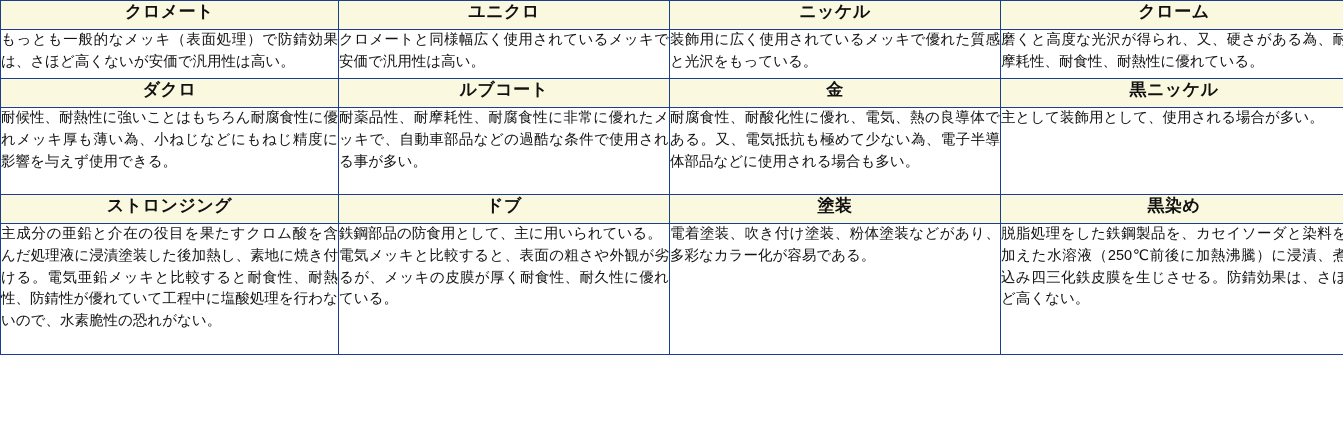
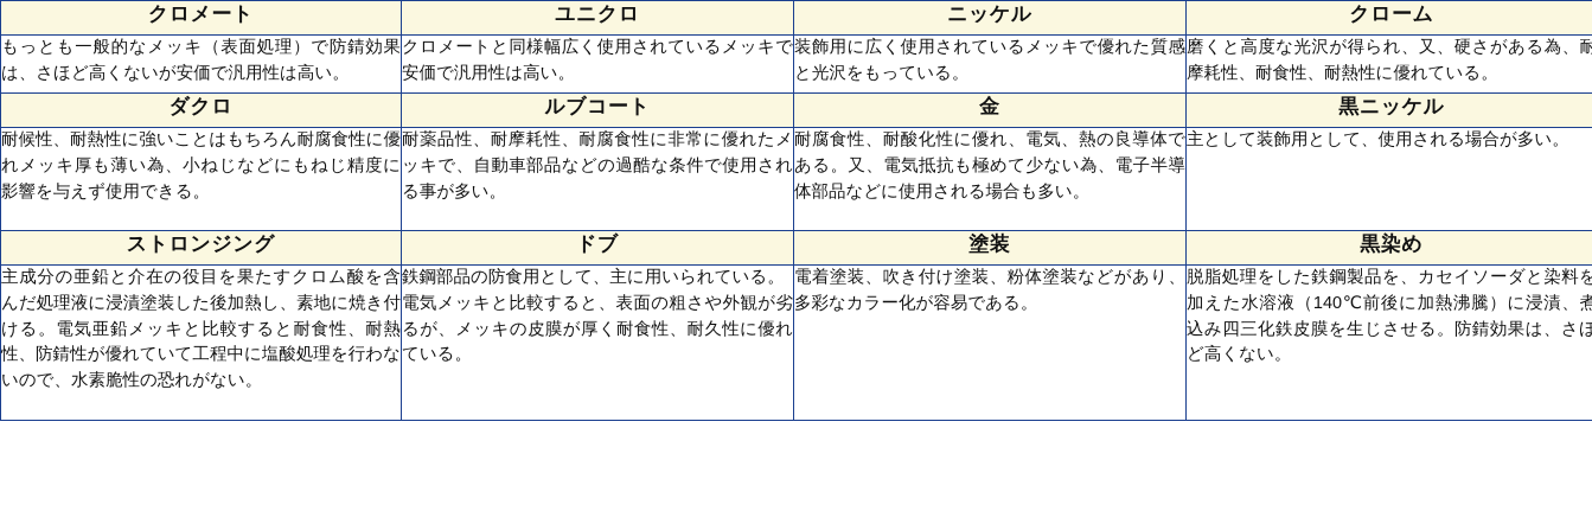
  クロメート	ユニクロ	ニッケル	クローム
  もっとも一般的なメッキ（表面処理）で防錆効果は、さほど高くないが安価で汎用性は高い。	クロメートと同様幅広く使用されているメッキで安価で汎用性は高い。	装飾用に広く使用されているメッキで優れた質感と光沢をもっている。	磨くと高度な光沢が得られ、又、硬さがある為、耐摩耗性、耐食性、耐熱性に優れている。
  ダクロ	ルブコート	金	黒ニッケル
  耐候性、耐熱性に強いことはもちろん耐腐食性に優れメッキ厚も薄い為、小ねじなどにもねじ精度に影響を与えず使用できる。	耐薬品性、耐摩耗性、耐腐食性に非常に優れたメッキで、自動車部品などの過酷な条件で使用される事が多い。	耐腐食性、耐酸化性に優れ、電気、熱の良導体である。又、電気抵抗も極めて少ない為、電子半導体部品などに使用される場合も多い。	主として装飾用として、使用される場合が多い。
  ストロンジング	ドブ	塗装	黒染め
- 主成分の亜鉛と介在の役目を果たすクロム酸を含んだ処理液に浸漬塗装した後加熱し、素地に焼き付ける。電気亜鉛メッキと比較すると耐食性、耐熱性、防錆性が優れていて工程中に塩酸処理を行わないので、水素脆性の恐れがない。	鉄鋼部品の防食用として、主に用いられている。電気メッキと比較すると、表面の粗さや外観が劣るが、メッキの皮膜が厚く耐食性、耐久性に優れている。	電着塗装、吹き付け塗装、粉体塗装などがあり、多彩なカラー化が容易である。	脱脂処理をした鉄鋼製品を、カセイソーダと染料を加えた水溶液（250℃前後に加熱沸騰）に浸漬、煮込み四三化鉄皮膜を生じさせる。防錆効果は、さほど高くない。
+ 主成分の亜鉛と介在の役目を果たすクロム酸を含んだ処理液に浸漬塗装した後加熱し、素地に焼き付ける。電気亜鉛メッキと比較すると耐食性、耐熱性、防錆性が優れていて工程中に塩酸処理を行わないので、水素脆性の恐れがない。	鉄鋼部品の防食用として、主に用いられている。電気メッキと比較すると、表面の粗さや外観が劣るが、メッキの皮膜が厚く耐食性、耐久性に優れている。	電着塗装、吹き付け塗装、粉体塗装などがあり、多彩なカラー化が容易である。	脱脂処理をした鉄鋼製品を、カセイソーダと染料を加えた水溶液（140℃前後に加熱沸騰）に浸漬、煮込み四三化鉄皮膜を生じさせる。防錆効果は、さほど高くない。
